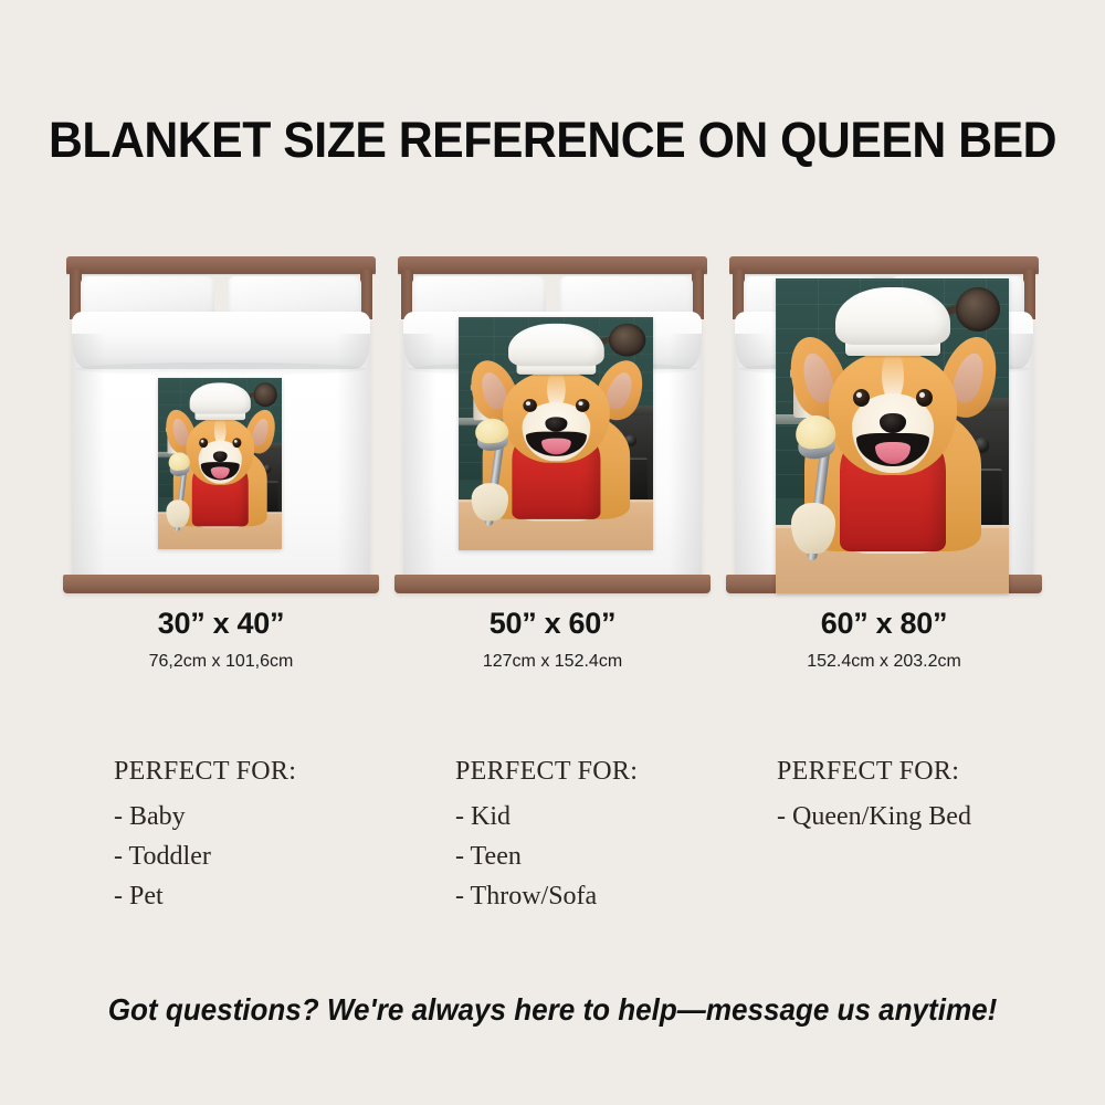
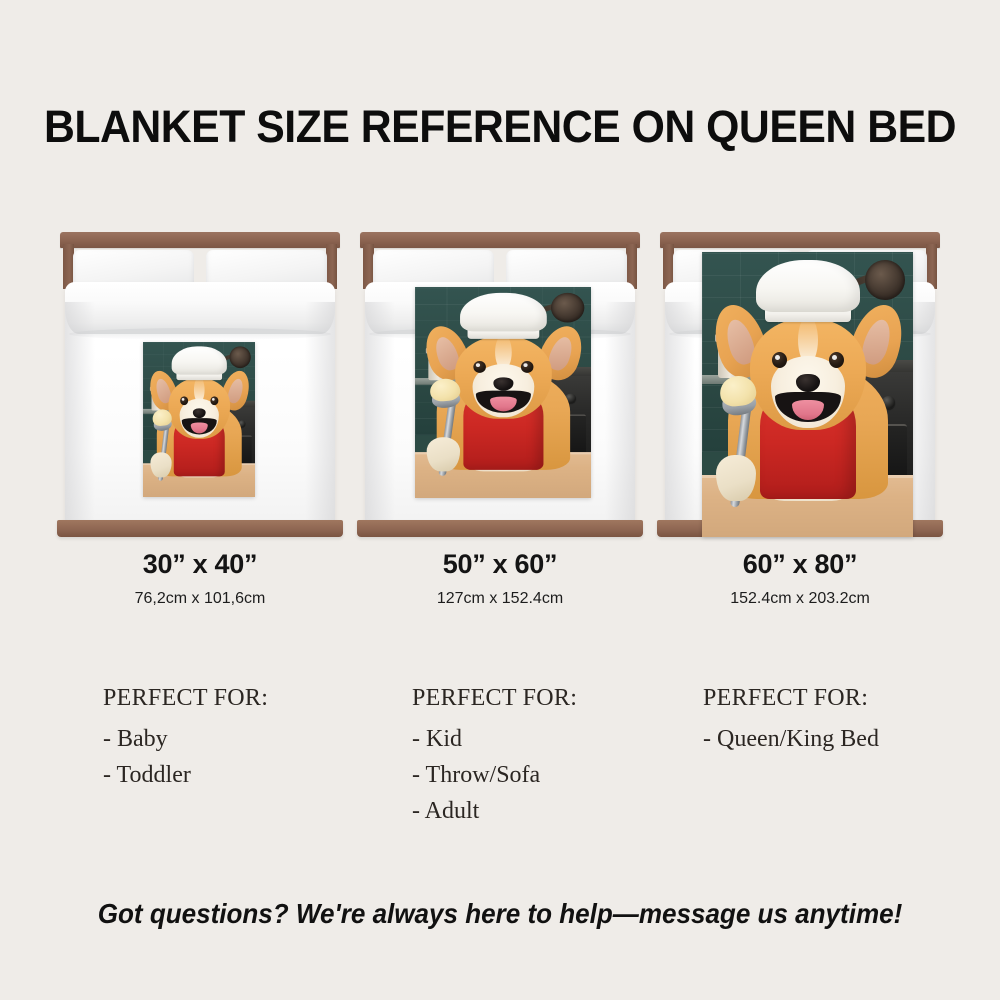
  BLANKET SIZE REFERENCE ON QUEEN BED
  30” x 40”
  76,2cm x 101,6cm
  50” x 60”
  127cm x 152.4cm
  60” x 80”
  152.4cm x 203.2cm
  PERFECT FOR:
  - Baby
  - Toddler
- - Pet
  PERFECT FOR:
  - Kid
- - Teen
  - Throw/Sofa
+ - Adult
  PERFECT FOR:
  - Queen/King Bed
  Got questions? We're always here to help—message us anytime!
